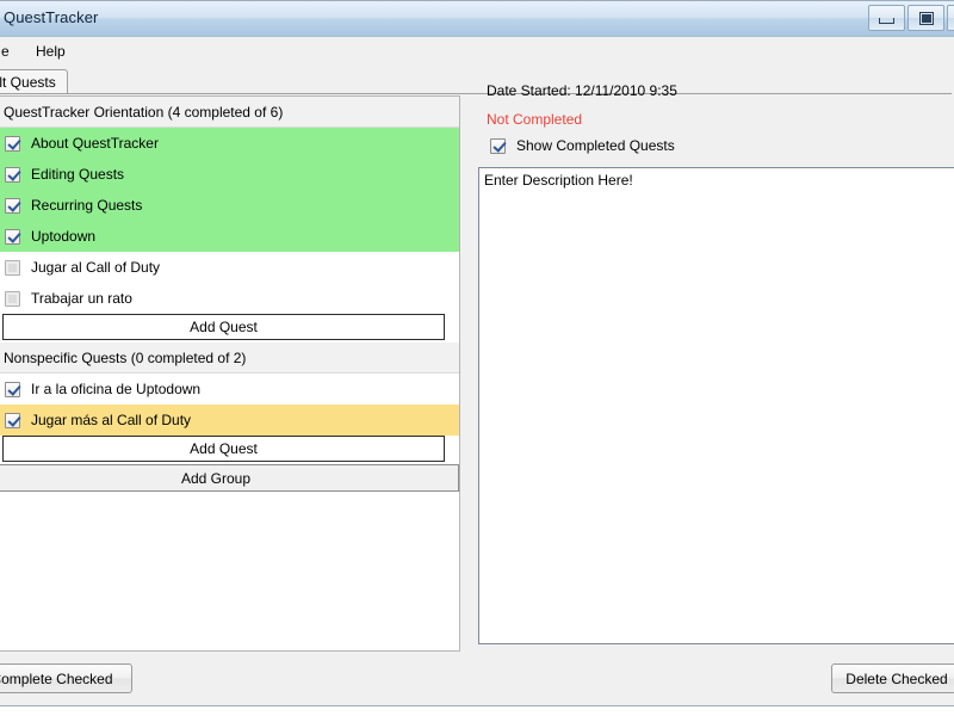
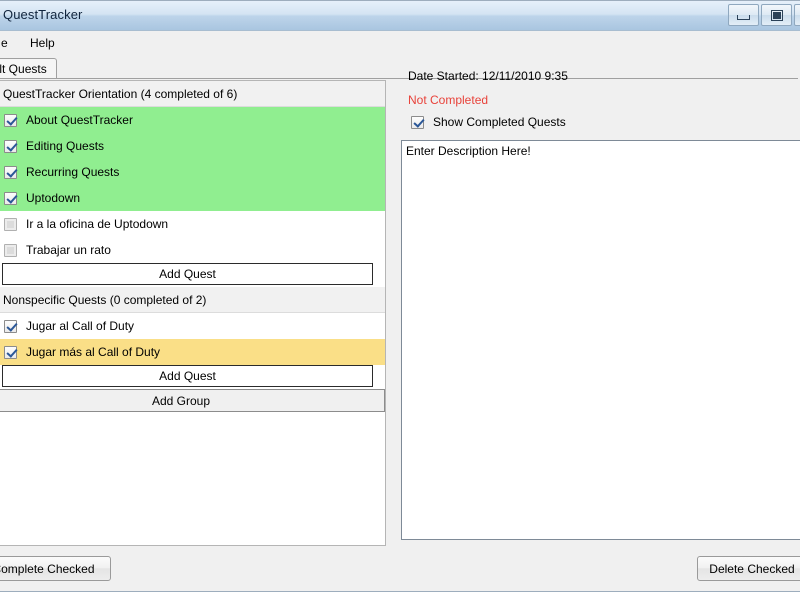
  QuestTracker
  e
  Help
  lt Quests
  QuestTracker Orientation (4 completed of 6)
  About QuestTracker
  Editing Quests
  Recurring Quests
  Uptodown
- Jugar al Call of Duty
+ Ir a la oficina de Uptodown
  Trabajar un rato
  Add Quest
  Nonspecific Quests (0 completed of 2)
- Ir a la oficina de Uptodown
+ Jugar al Call of Duty
  Jugar más al Call of Duty
  Add Quest
  Add Group
  Date Started: 12/11/2010 9:35
  Not Completed
  Show Completed Quests
  Enter Description Here!
  omplete Checked
  Delete Checked
